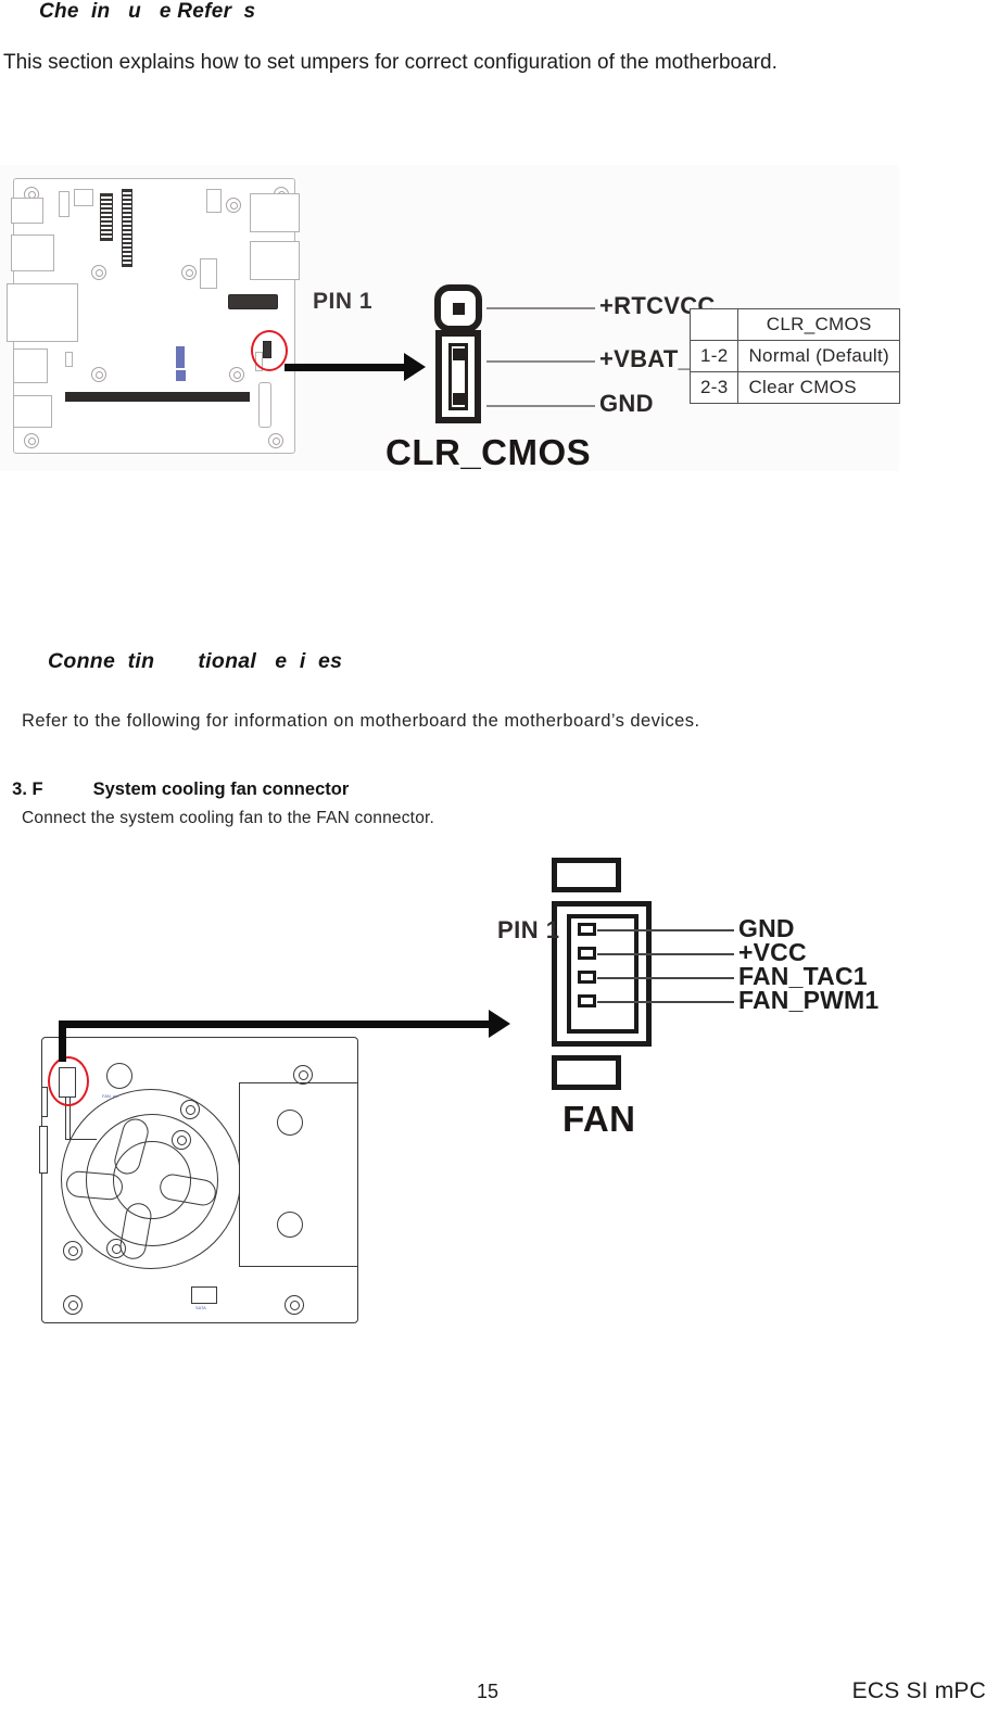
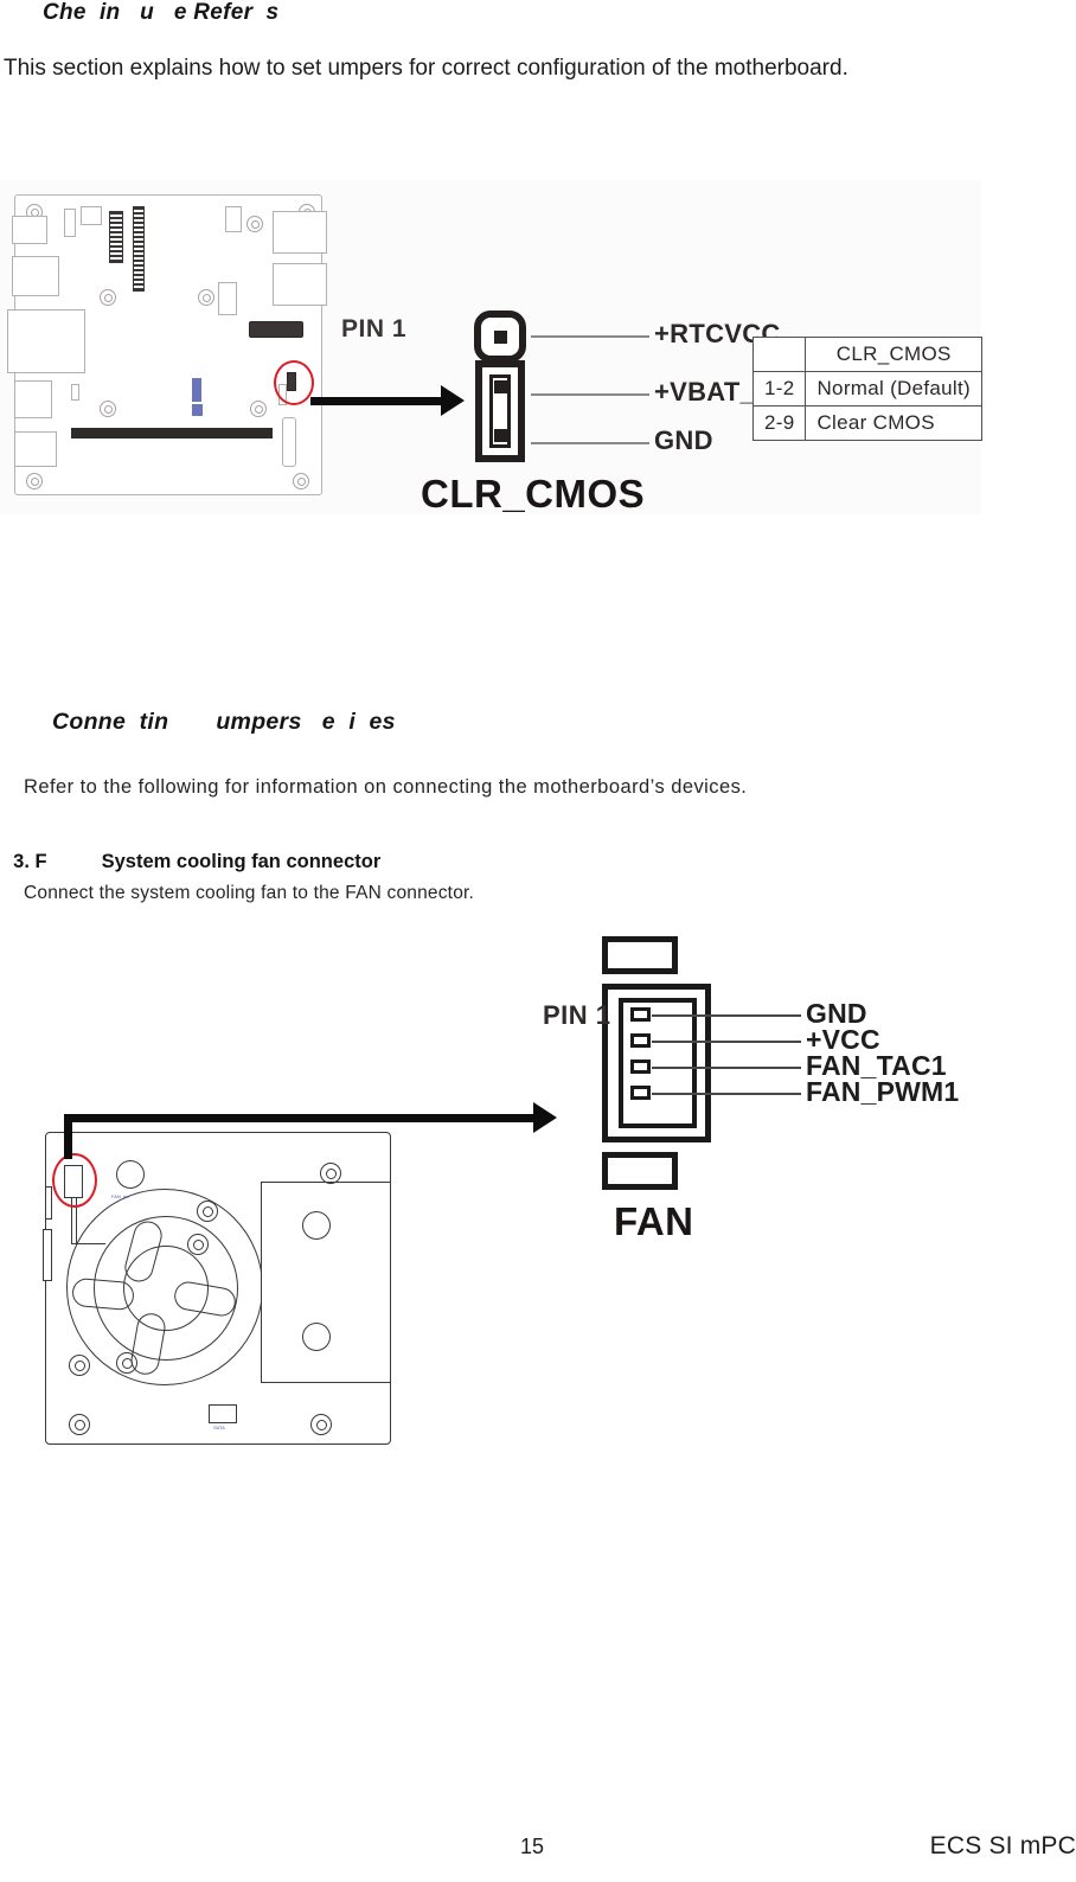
  Che in u e Refer s
  This section explains how to set umpers for correct configuration of the motherboard.
  PIN 1
  +RTCVCC
  +VBAT_
  GND
  CLR_CMOS
  	CLR_CMOS
  1-2	Normal (Default)
- 2-3	Clear CMOS
+ 2-9	Clear CMOS
- Conne tin tional e i es
+ Conne tin umpers e i es
- Refer to the following for information on motherboard the motherboard’s devices.
+ Refer to the following for information on connecting the motherboard’s devices.
  3. F System cooling fan connector
  Connect the system cooling fan to the FAN connector.
  PIN 1
  GND
  +VCC
  FAN_TAC1
  FAN_PWM1
  FAN
  15
  ECS SI mPC
